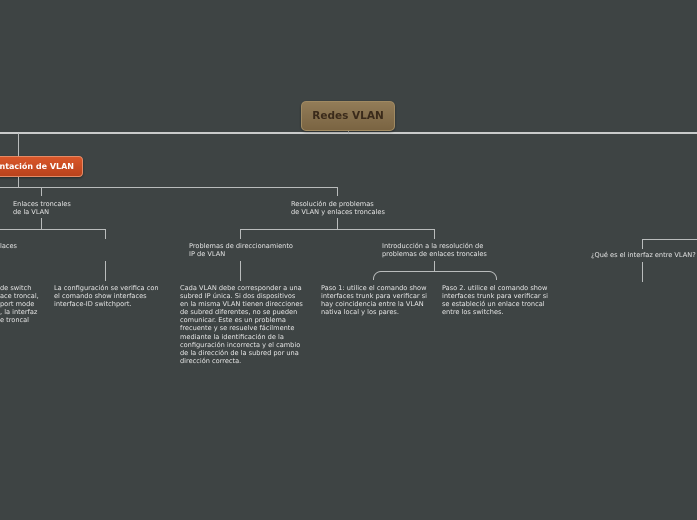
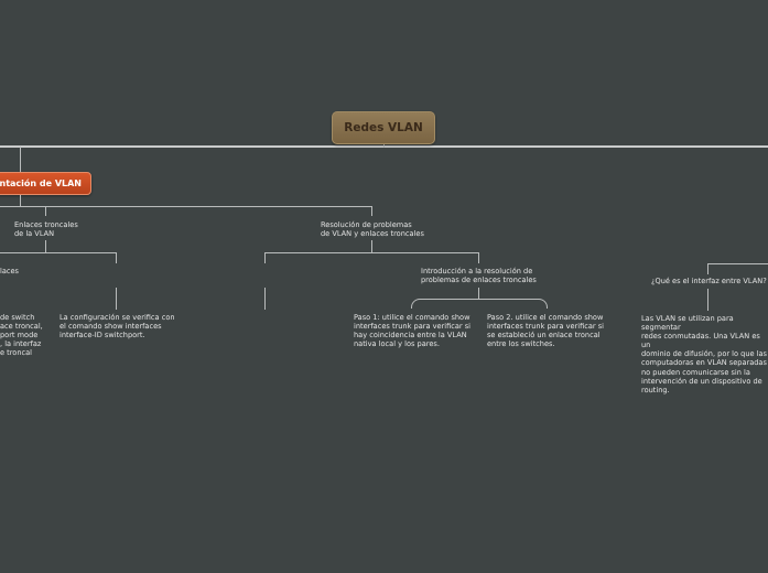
  Redes VLAN
  ntación de VLAN
  Enlaces troncales
  de la VLAN
  laces
  de switch
  ace troncal,
  port mode
  , la interfaz
  e troncal
  La configuración se verifica con
  el comando show interfaces
  interface-ID switchport.
  Resolución de problemas
  de VLAN y enlaces troncales
- Problemas de direccionamiento
- IP de VLAN
- Cada VLAN debe corresponder a una
- subred IP única. Si dos dispositivos
- en la misma VLAN tienen direcciones
- de subred diferentes, no se pueden
- comunicar. Este es un problema
- frecuente y se resuelve fácilmente
- mediante la identificación de la
- configuración incorrecta y el cambio
- de la dirección de la subred por una
- dirección correcta.
  Introducción a la resolución de
  problemas de enlaces troncales
  Paso 1: utilice el comando show
  interfaces trunk para verificar si
  hay coincidencia entre la VLAN
  nativa local y los pares.
  Paso 2. utilice el comando show
  interfaces trunk para verificar si
  se estableció un enlace troncal
  entre los switches.
  ¿Qué es el interfaz entre VLAN?
+ Las VLAN se utilizan para segmentar
+ redes conmutadas. Una VLAN es un
+ dominio de difusión, por lo que las
+ computadoras en VLAN separadas
+ no pueden comunicarse sin la
+ intervención de un dispositivo de
+ routing.
